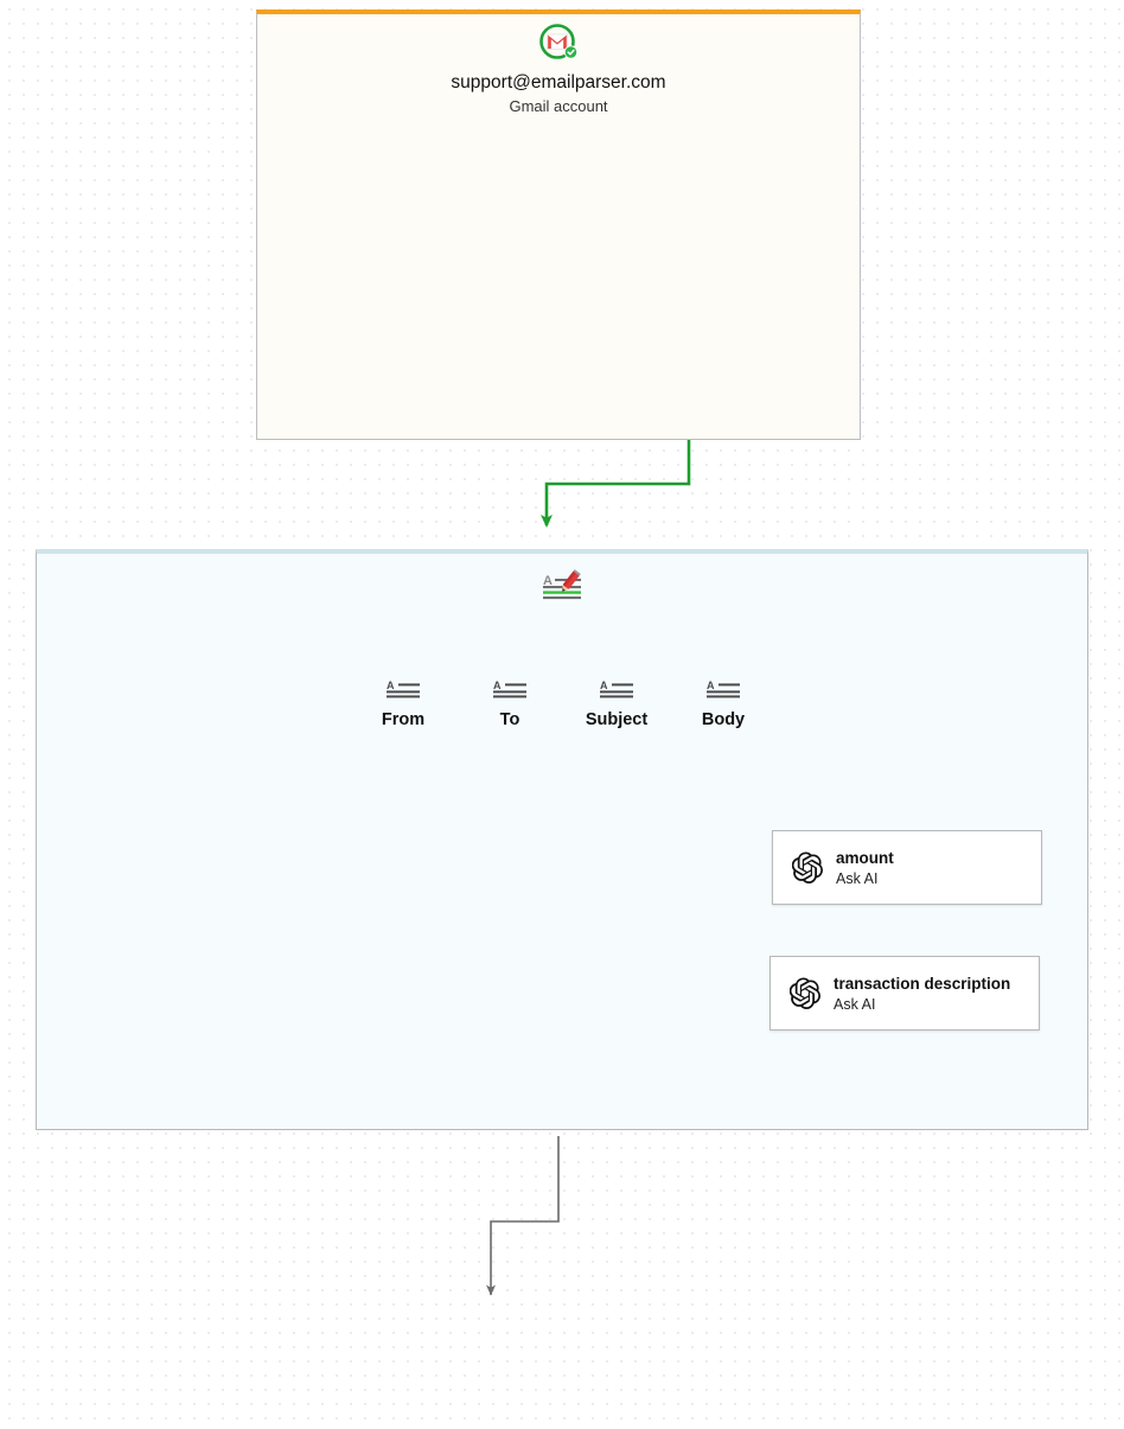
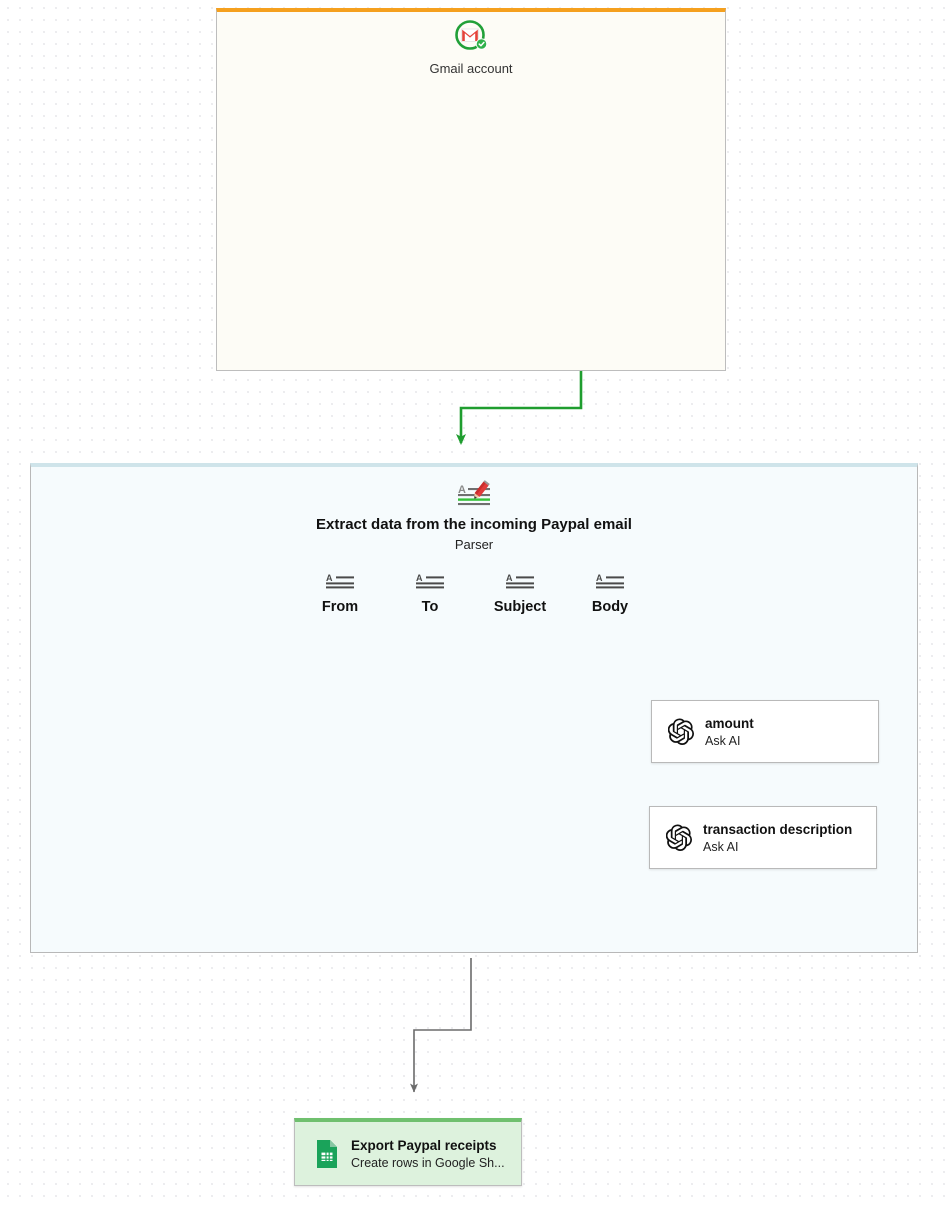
- support@emailparser.com
  Gmail account
  A
+ Extract data from the incoming Paypal email
+ Parser
  A
  From
  A
  To
  A
  Subject
  A
  Body
  amount
  Ask AI
  transaction description
  Ask AI
+ Export Paypal receipts
+ Create rows in Google Sh...
